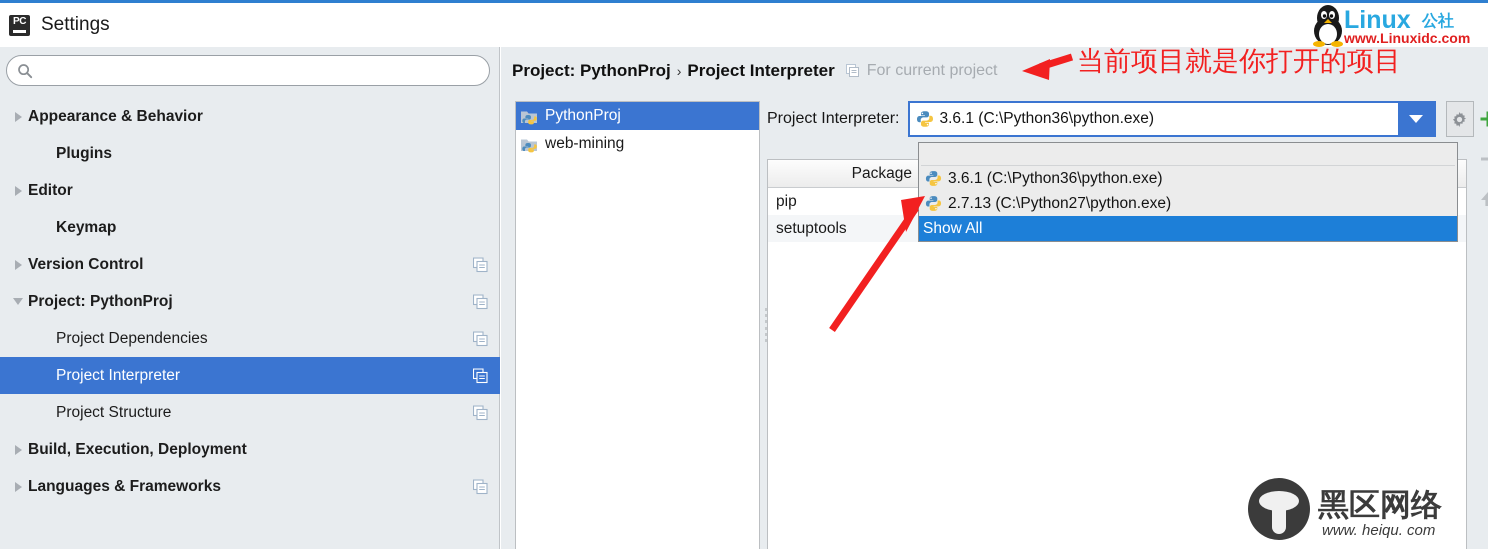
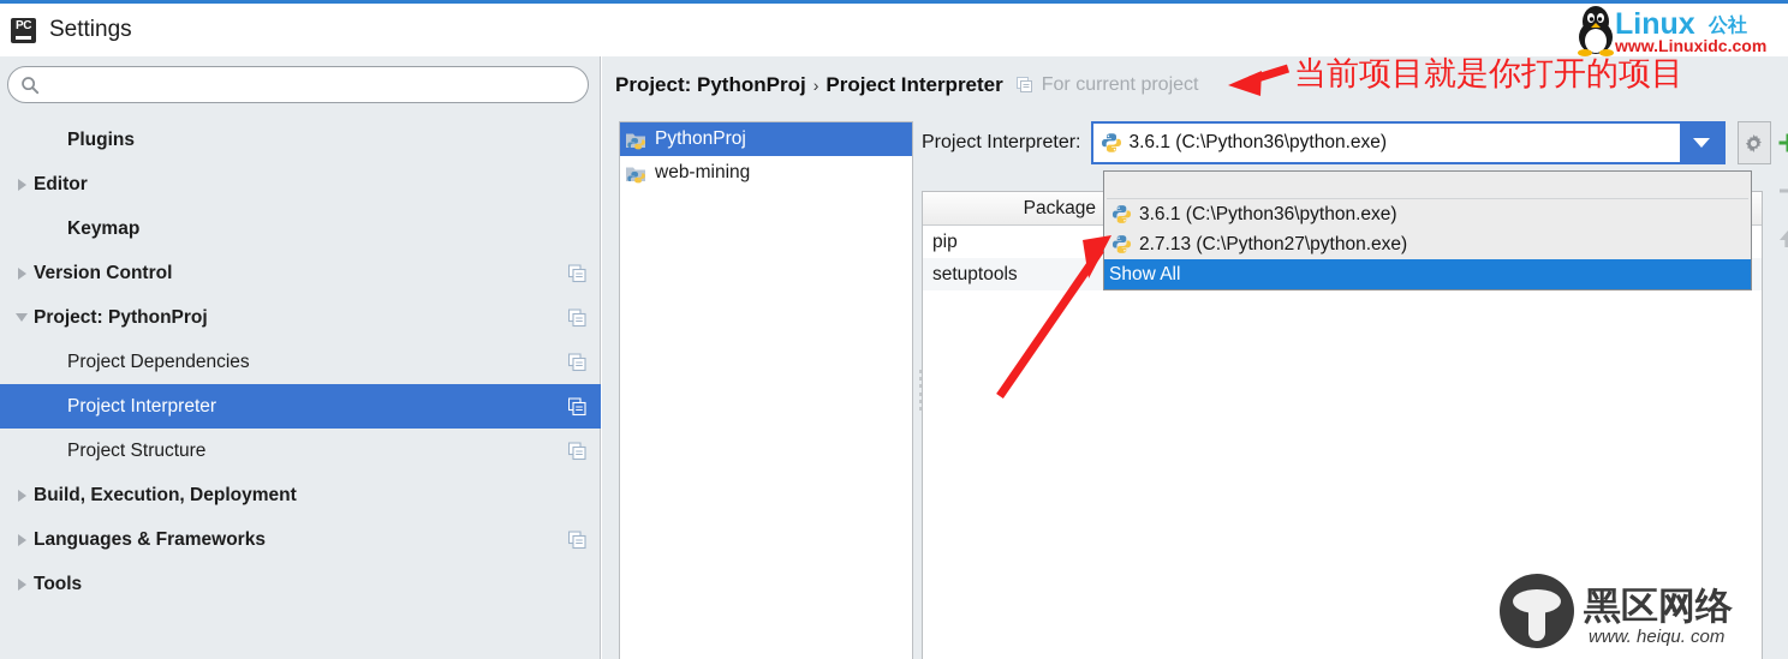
  PC
  Settings
- Appearance & Behavior
  Plugins
  Editor
  Keymap
  Version Control
  Project: PythonProj
  Project Dependencies
  Project Interpreter
  Project Structure
  Build, Execution, Deployment
  Languages & Frameworks
+ Tools
  Project: PythonProj
  ›
  Project Interpreter
  For current project
  PythonProj
  web-mining
  Project Interpreter:
  3.6.1 (C:\Python36\python.exe)
  Package
  pip
  setuptools
  3.6.1 (C:\Python36\python.exe)
  2.7.13 (C:\Python27\python.exe)
  Show All
  当前项目就是你打开的项目
  Linux
  公社
  www.Linuxidc.com
  黑区网络
  www. heiqu. com
